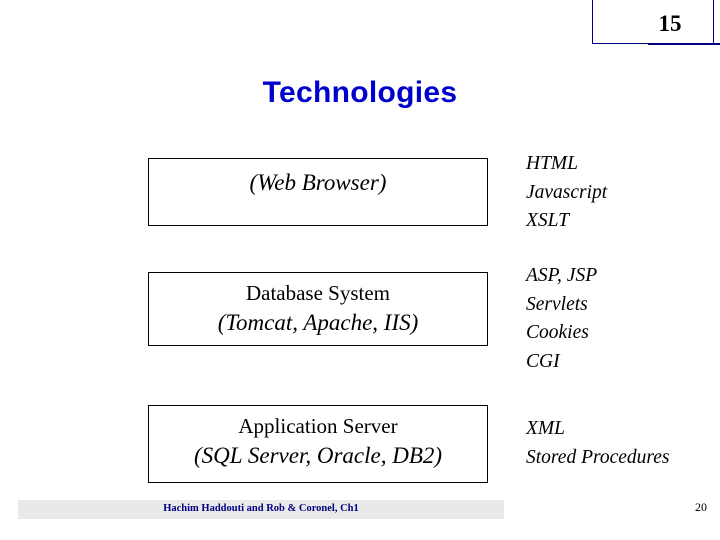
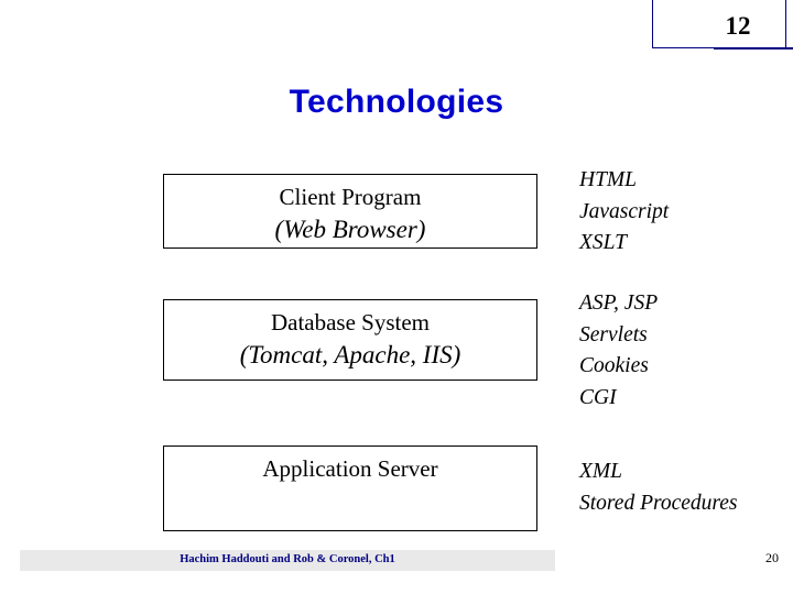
- 15
+ 12
  Technologies
+ Client Program
  (Web Browser)
  HTML
  Javascript
  XSLT
  Database System
  (Tomcat, Apache, IIS)
  ASP, JSP
  Servlets
  Cookies
  CGI
  Application Server
- (SQL Server, Oracle, DB2)
  XML
  Stored Procedures
  Hachim Haddouti and Rob & Coronel, Ch1
  20
